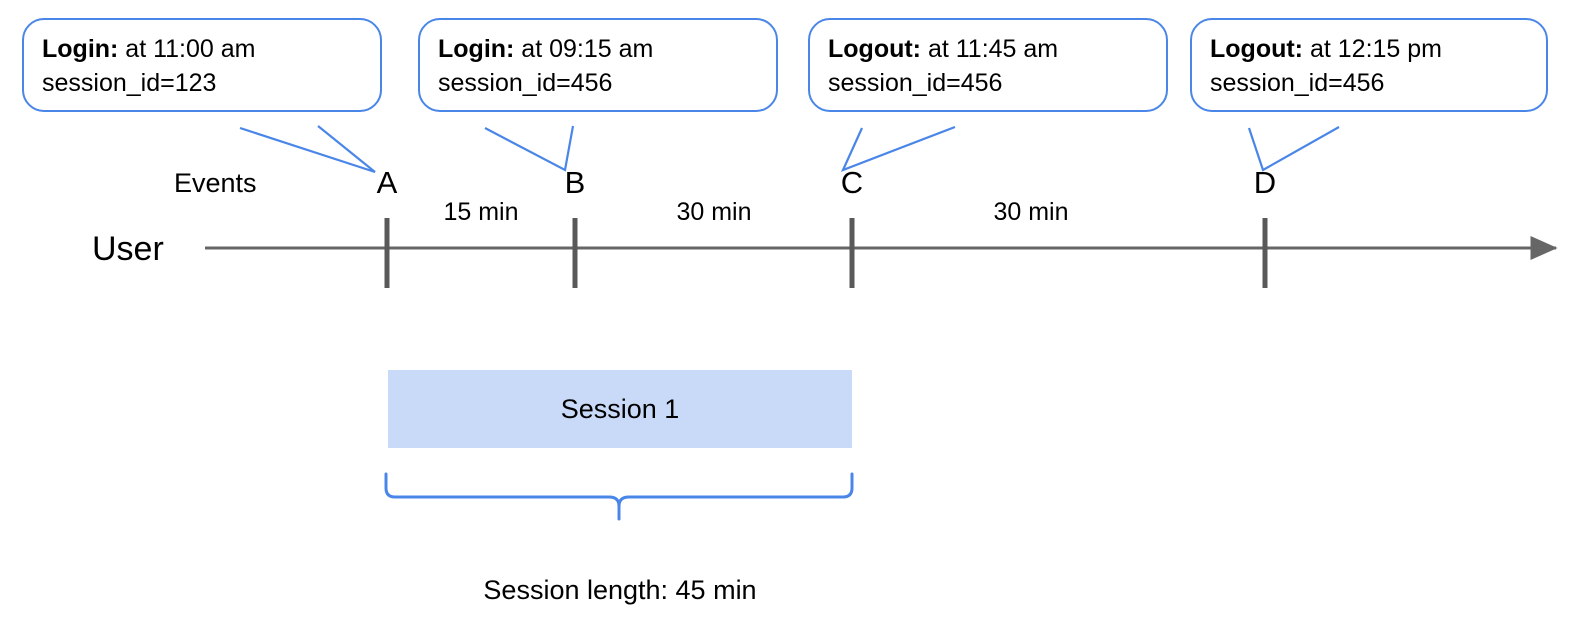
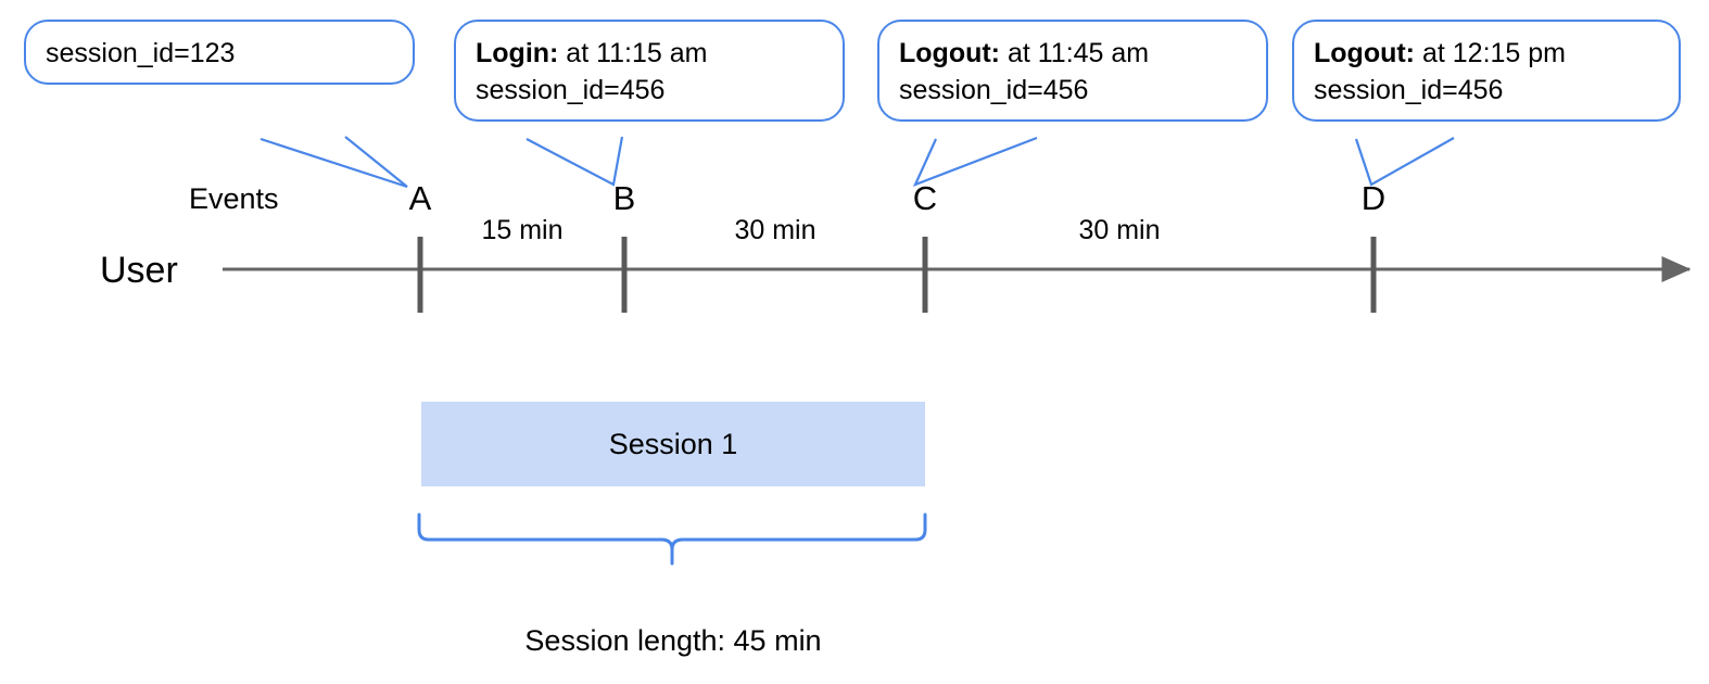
- Login: at 11:00 am
  session_id=123
- Login: at 09:15 am
+ Login: at 11:15 am
  session_id=456
  Logout: at 11:45 am
  session_id=456
  Logout: at 12:15 pm
  session_id=456
  Events
  User
  A
  B
  C
  D
  15 min
  30 min
  30 min
  Session 1
  Session length: 45 min
